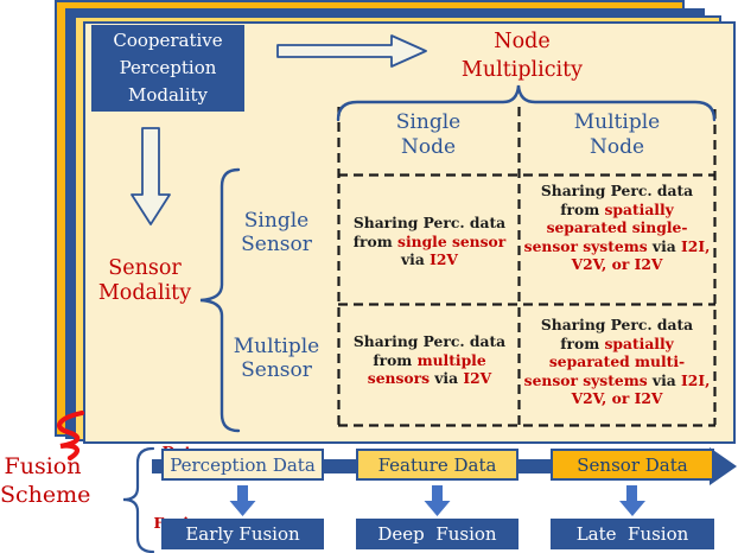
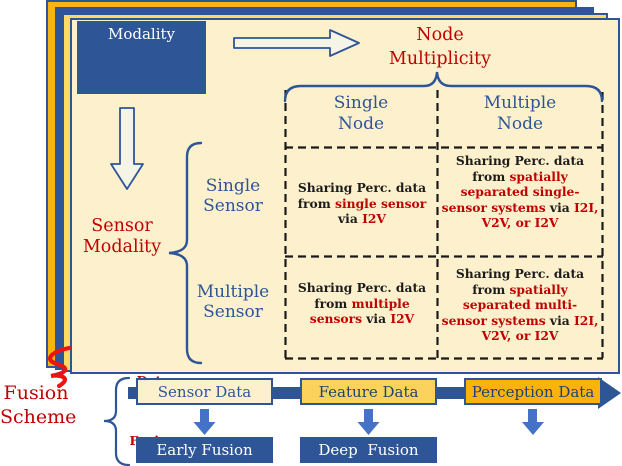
- Cooperative
- Perception
  Modality
  Node
  Multiplicity
  Sensor
  Modality
  Single
  Node
  Multiple
  Node
  Single
  Sensor
  Multiple
  Sensor
  Sharing Perc. data
  from single sensor
  via I2V
  Sharing Perc. data
  from spatially
  separated single-
  sensor systems via I2I,
  V2V, or I2V
  Sharing Perc. data
  from multiple
  sensors via I2V
  Sharing Perc. data
  from spatially
  separated multi-
  sensor systems via I2I,
  V2V, or I2V
  Fusion
  Scheme
- Perception Data
+ Sensor Data
  Feature Data
- Sensor Data
+ Perception Data
  Early Fusion
  Deep Fusion
- Late Fusion
